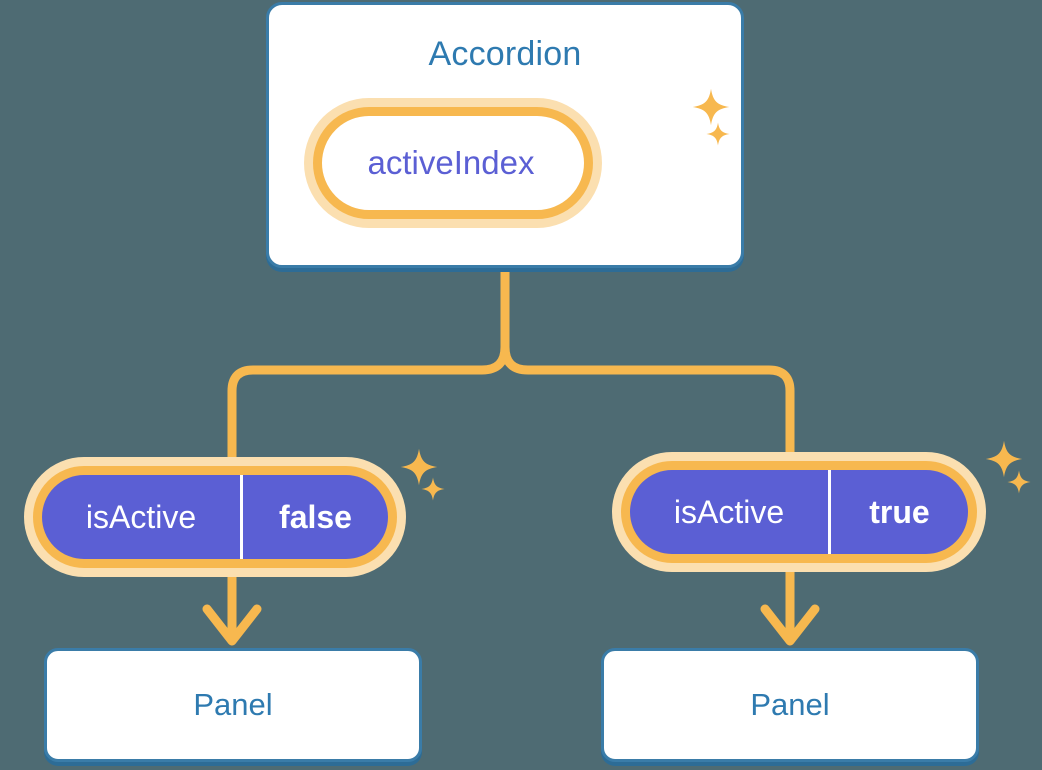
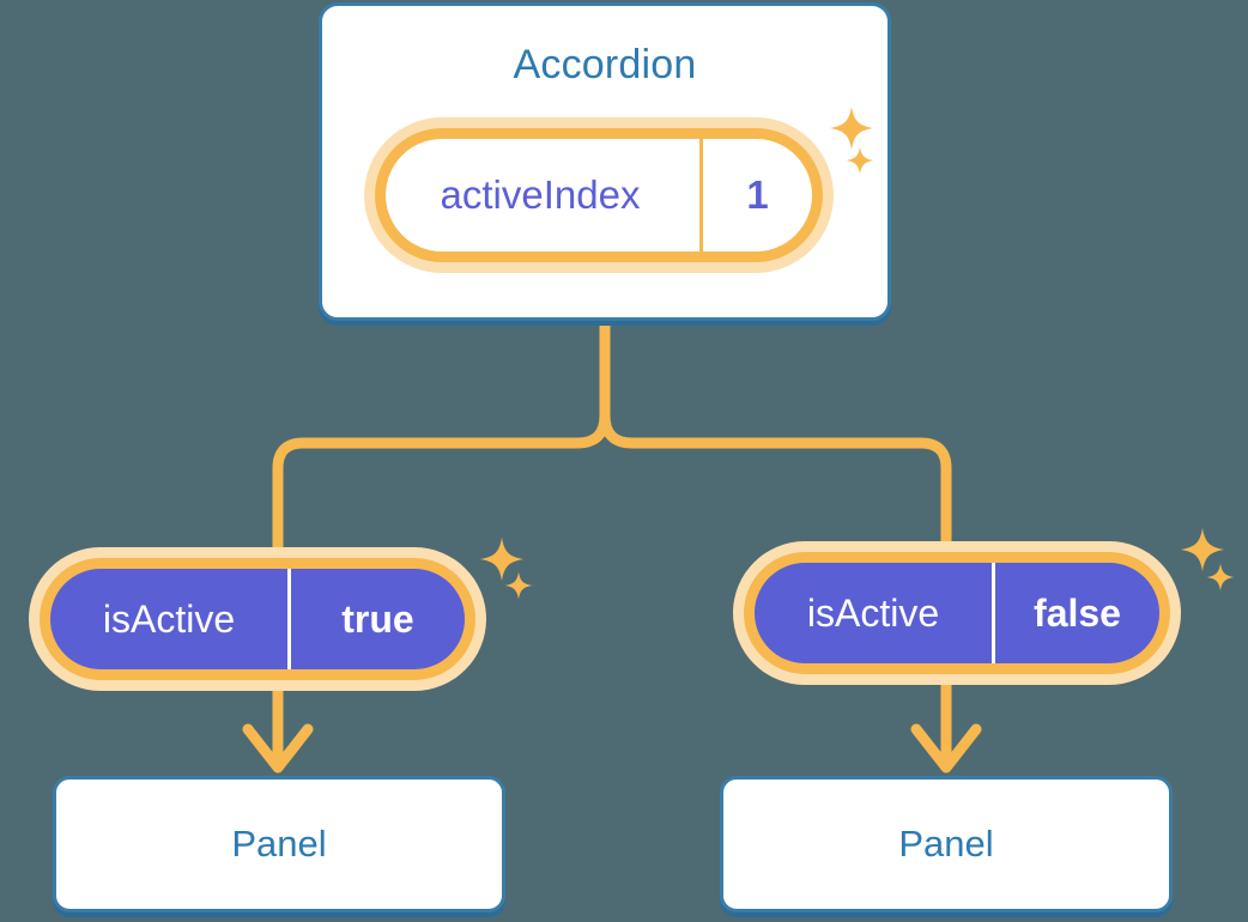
  Accordion
  activeIndex
+ 1
  isActive
- false
+ true
  Panel
  isActive
- true
+ false
  Panel
